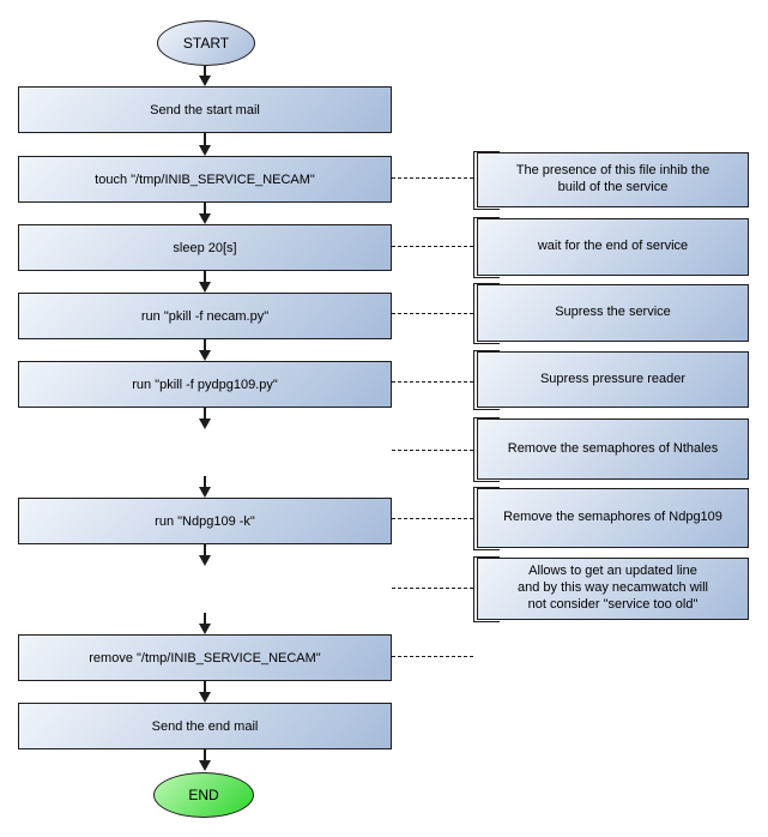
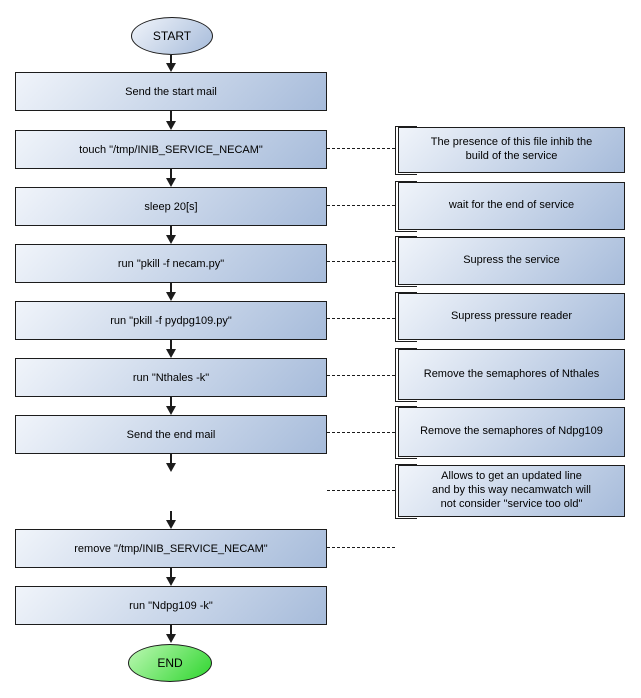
  START
  Send the start mail
  touch "/tmp/INIB_SERVICE_NECAM"
  sleep 20[s]
  run "pkill -f necam.py"
  run "pkill -f pydpg109.py"
+ run "Nthales -k"
- run "Ndpg109 -k"
+ Send the end mail
  remove "/tmp/INIB_SERVICE_NECAM"
- Send the end mail
+ run "Ndpg109 -k"
  The presence of this file inhib the
  build of the service
  wait for the end of service
  Supress the service
  Supress pressure reader
  Remove the semaphores of Nthales
  Remove the semaphores of Ndpg109
  Allows to get an updated line
  and by this way necamwatch will
  not consider "service too old"
  END
